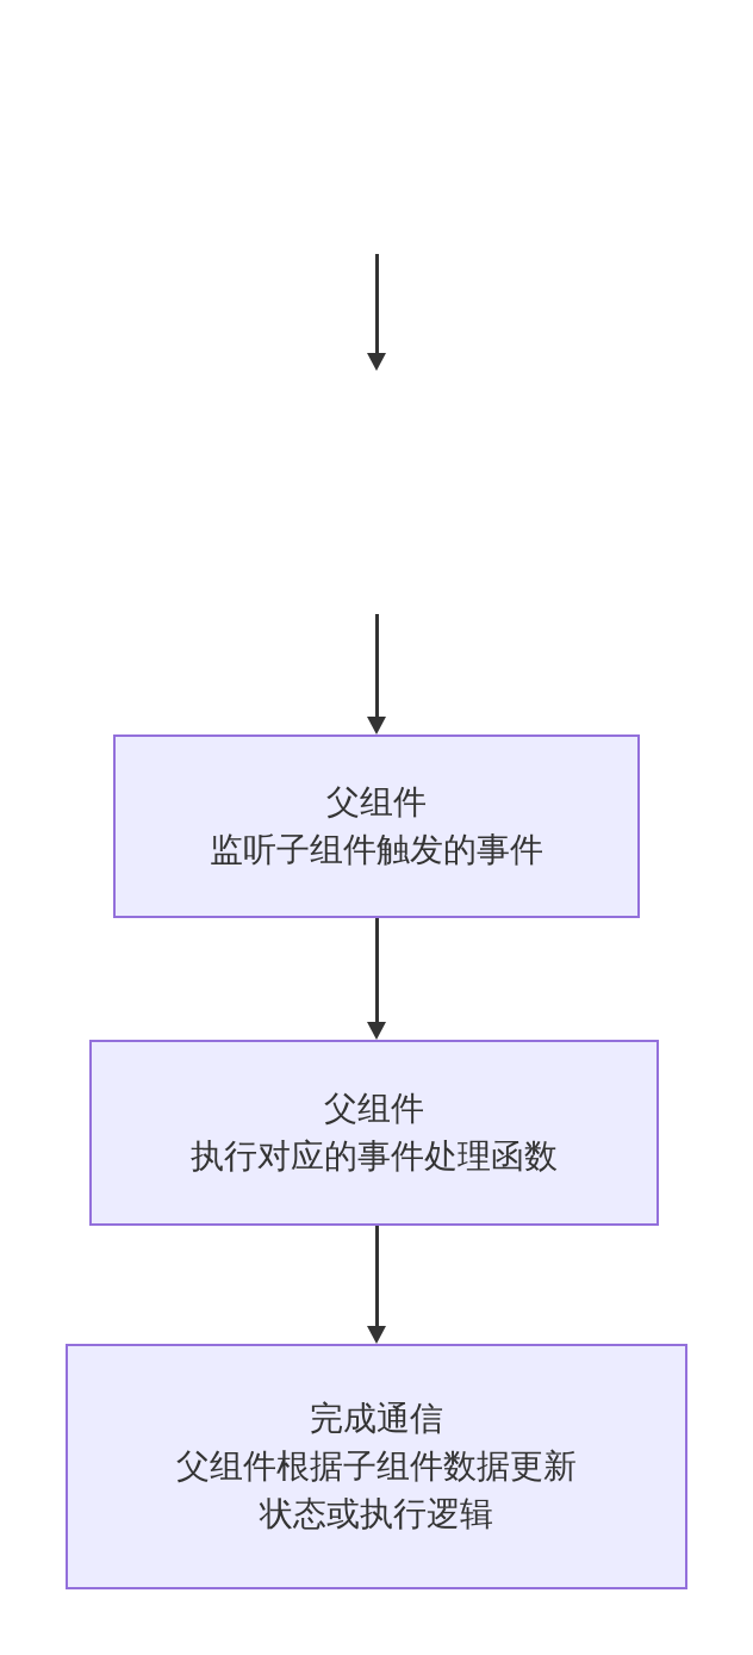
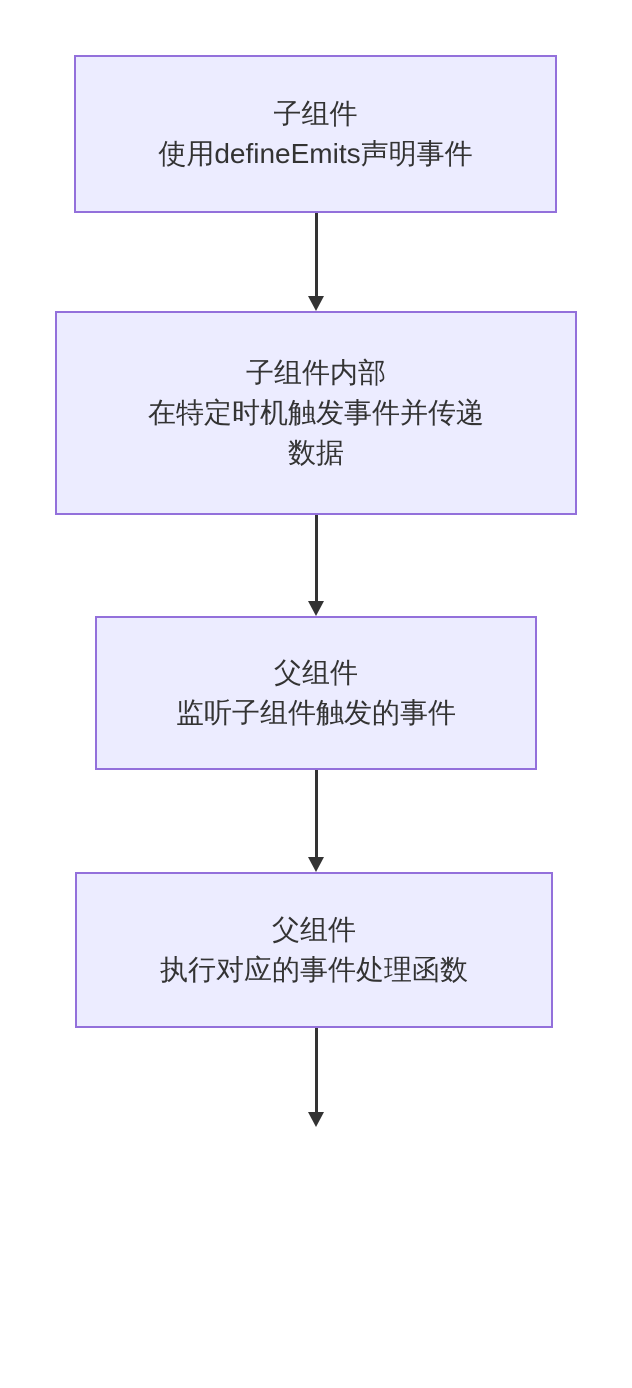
+ 子组件
+ 使用defineEmits声明事件
+ 子组件内部
+ 在特定时机触发事件并传递
+ 数据
  父组件
  监听子组件触发的事件
  父组件
  执行对应的事件处理函数
- 完成通信
- 父组件根据子组件数据更新
- 状态或执行逻辑
